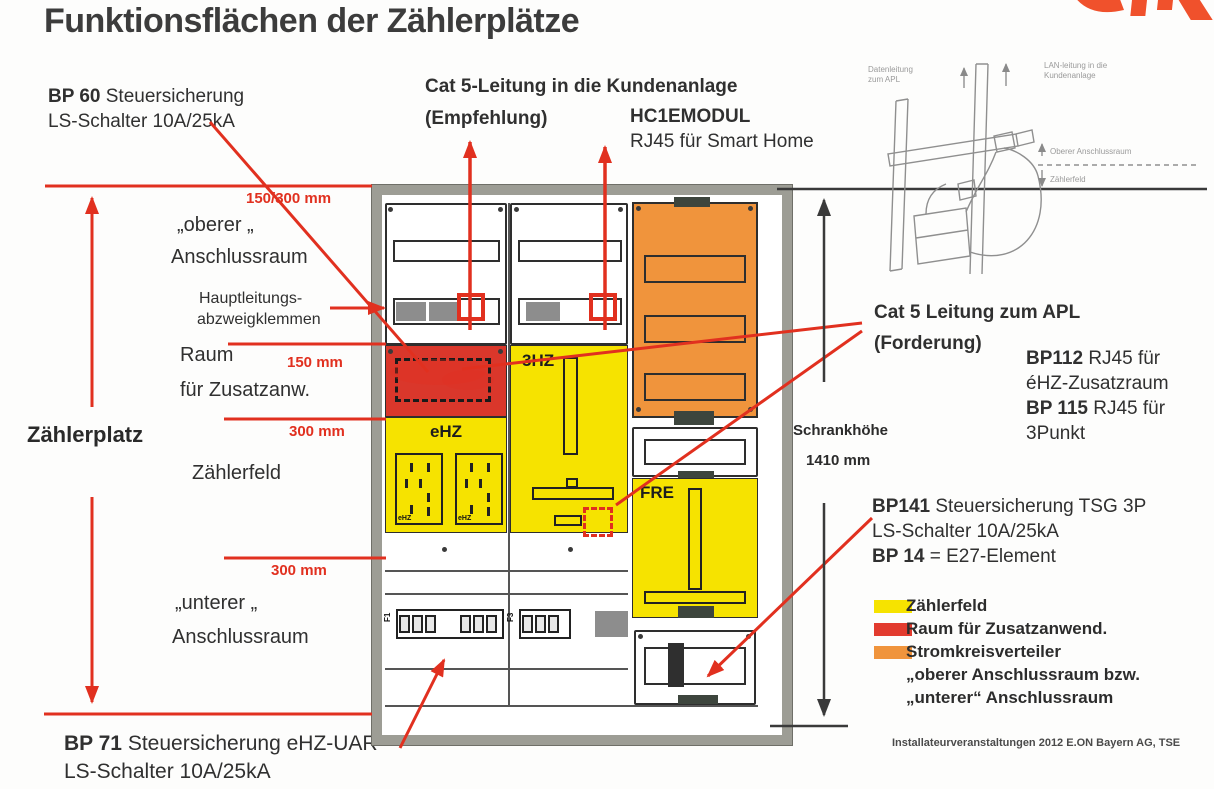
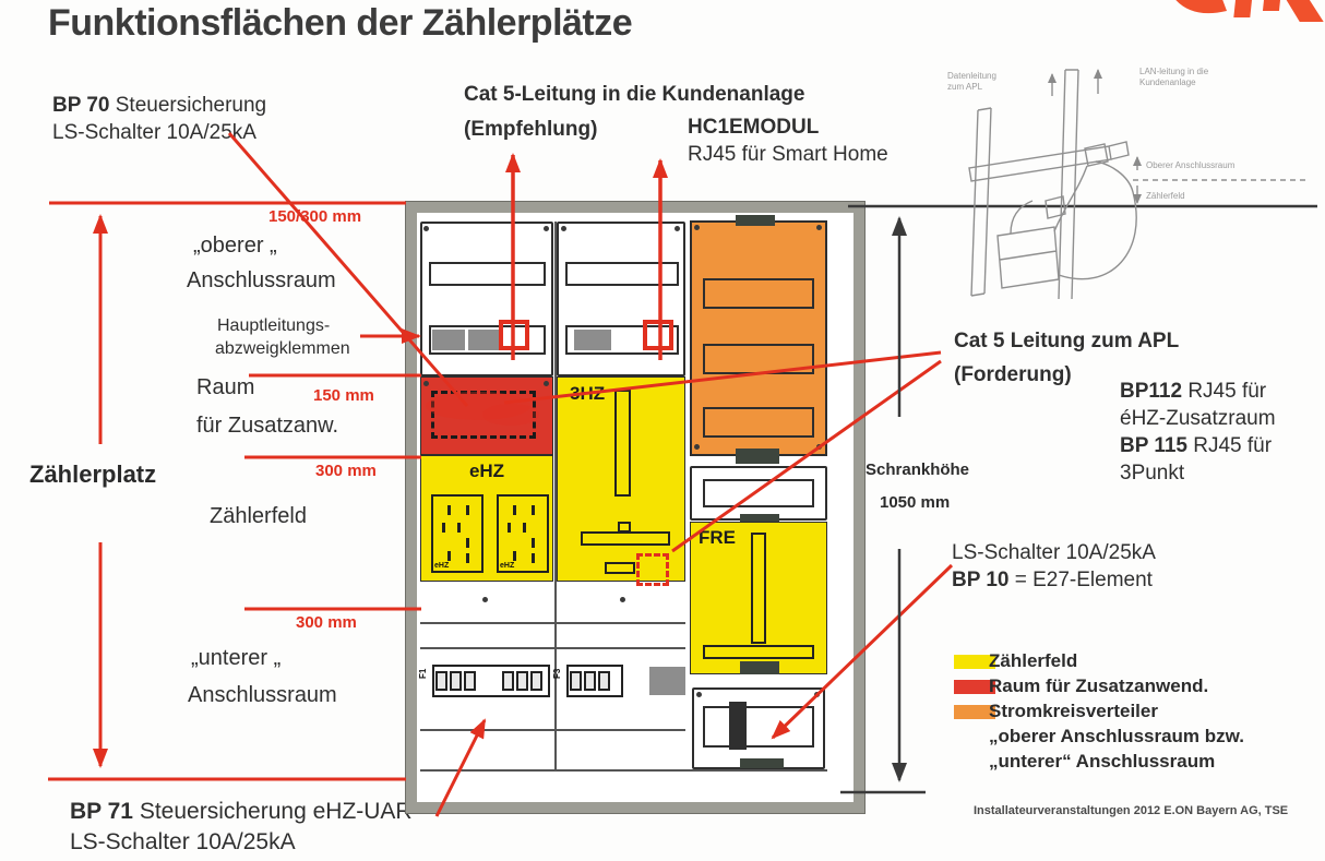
  Funktionsflächen der Zählerplätze
- BP 60 Steuersicherung
+ BP 70 Steuersicherung
  LS-Schalter 10A/25kA
  Cat 5-Leitung in die Kundenanlage
  (Empfehlung)
  HC1EMODUL
  RJ45 für Smart Home
  150/300 mm
  „oberer „
  Anschlussraum
  Hauptleitungs-
  abzweigklemmen
  Raum
  für Zusatzanw.
  150 mm
  300 mm
  Zählerplatz
  Zählerfeld
  300 mm
  „unterer „
  Anschlussraum
  BP 71 Steuersicherung eHZ-UAR
  LS-Schalter 10A/25kA
  Cat 5 Leitung zum APL
  (Forderung)
  BP112 RJ45 für
  éHZ-Zusatzraum
  BP 115 RJ45 für
  3Punkt
  Schrankhöhe
- 1410 mm
+ 1050 mm
- BP141 Steuersicherung TSG 3P
  LS-Schalter 10A/25kA
- BP 14 = E27-Element
+ BP 10 = E27-Element
  Zählerfeld
  Raum für Zusatzanwend.
  Stromkreisverteiler
  „oberer Anschlussraum bzw.
  „unterer“ Anschlussraum
  Installateurveranstaltungen 2012 E.ON Bayern AG, TSE
  eHZ
  FRE
  Datenleitung
  zum APL
  LAN-leitung in die
  Kundenanlage
  Oberer Anschlussraum
  Zählerfeld
